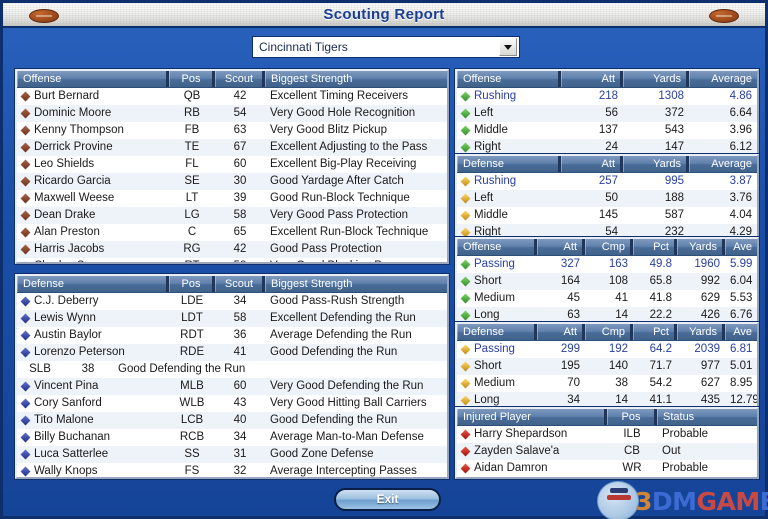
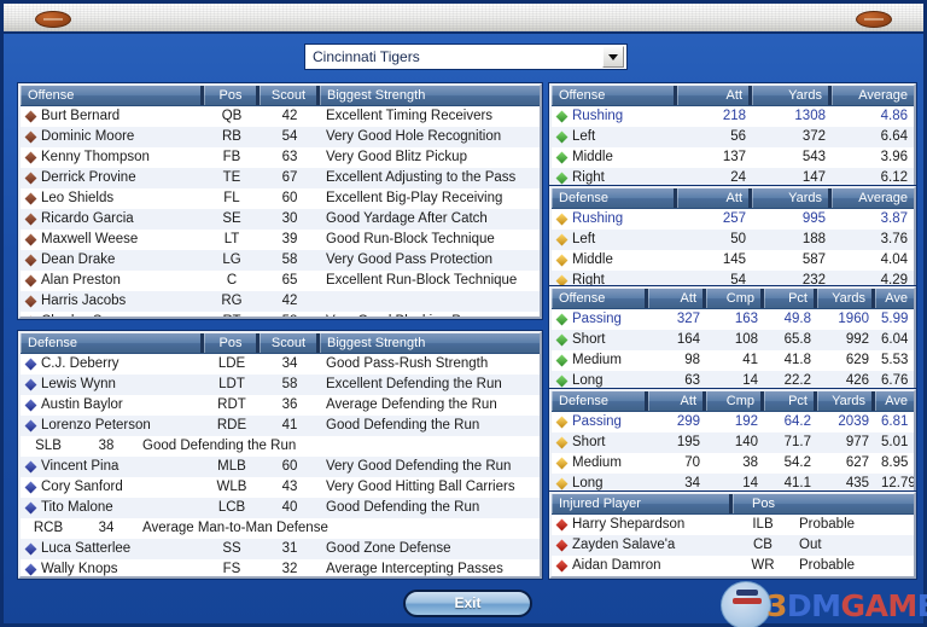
- Scouting Report
  Cincinnati Tigers
  Offense
  Pos
  Scout
  Biggest Strength
  Burt Bernard
  QB
  42
  Excellent Timing Receivers
  Dominic Moore
  RB
  54
  Very Good Hole Recognition
  Kenny Thompson
  FB
  63
  Very Good Blitz Pickup
  Derrick Provine
  TE
  67
  Excellent Adjusting to the Pass
  Leo Shields
  FL
  60
  Excellent Big-Play Receiving
  Ricardo Garcia
  SE
  30
  Good Yardage After Catch
  Maxwell Weese
  LT
  39
  Good Run-Block Technique
  Dean Drake
  LG
  58
  Very Good Pass Protection
  Alan Preston
  C
  65
  Excellent Run-Block Technique
  Harris Jacobs
  RG
  42
- Good Pass Protection
  Defense
  Pos
  Scout
  Biggest Strength
  C.J. Deberry
  LDE
  34
  Good Pass-Rush Strength
  Lewis Wynn
  LDT
  58
  Excellent Defending the Run
  Austin Baylor
  RDT
  36
  Average Defending the Run
  Lorenzo Peterson
  RDE
  41
  Good Defending the Run
  SLB
  38
  Good Defending the Run
  Vincent Pina
  MLB
  60
  Very Good Defending the Run
  Cory Sanford
  WLB
  43
  Very Good Hitting Ball Carriers
  Tito Malone
  LCB
  40
  Good Defending the Run
- Billy Buchanan
  RCB
  34
  Average Man-to-Man Defense
  Luca Satterlee
  SS
  31
  Good Zone Defense
  Wally Knops
  FS
  32
  Average Intercepting Passes
  Offense
  Att
  Yards
  Average
  Rushing
  218
  1308
  4.86
  Left
  56
  372
  6.64
  Middle
  137
  543
  3.96
  Right
  24
  147
  6.12
  Defense
  Att
  Yards
  Average
  Rushing
  257
  995
  3.87
  Left
  50
  188
  3.76
  Middle
  145
  587
  4.04
  Right
  54
  232
  4.29
  Offense
  Att
  Cmp
  Pct
  Yards
  Ave
  Passing
  327
  163
  49.8
  1960
  5.99
  Short
  164
  108
  65.8
  992
  6.04
  Medium
- 45
+ 98
  41
  41.8
  629
  5.53
  Long
  63
  14
  22.2
  426
  6.76
  Defense
  Att
  Cmp
  Pct
  Yards
  Ave
  Passing
  299
  192
  64.2
  2039
  6.81
  Short
  195
  140
  71.7
  977
  5.01
  Medium
  70
  38
  54.2
  627
  8.95
  Long
  34
  14
  41.1
  435
  12.79
  Injured Player
  Pos
- Status
  Harry Shepardson
  ILB
  Probable
  Zayden Salave'a
  CB
  Out
  Aidan Damron
  WR
  Probable
  Exit
  3DMGAM
